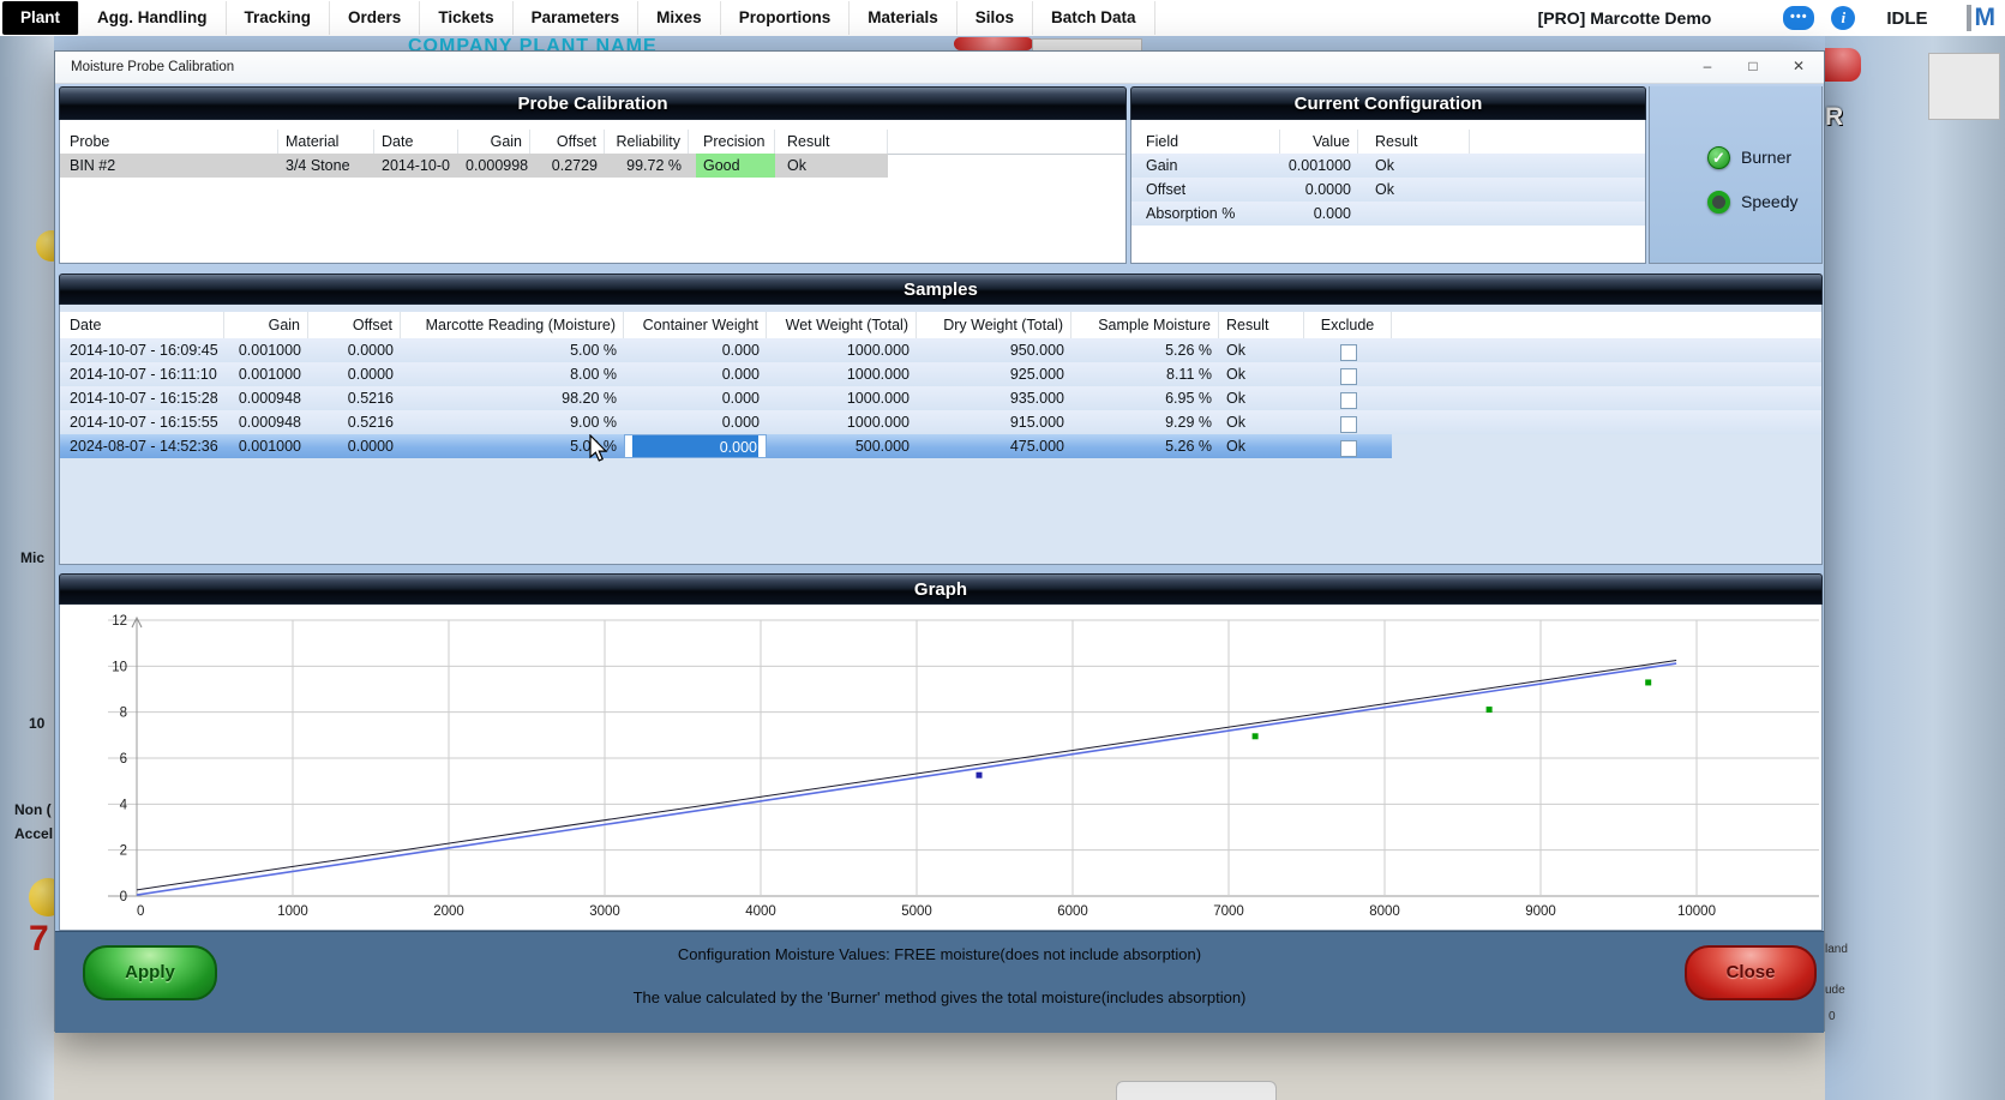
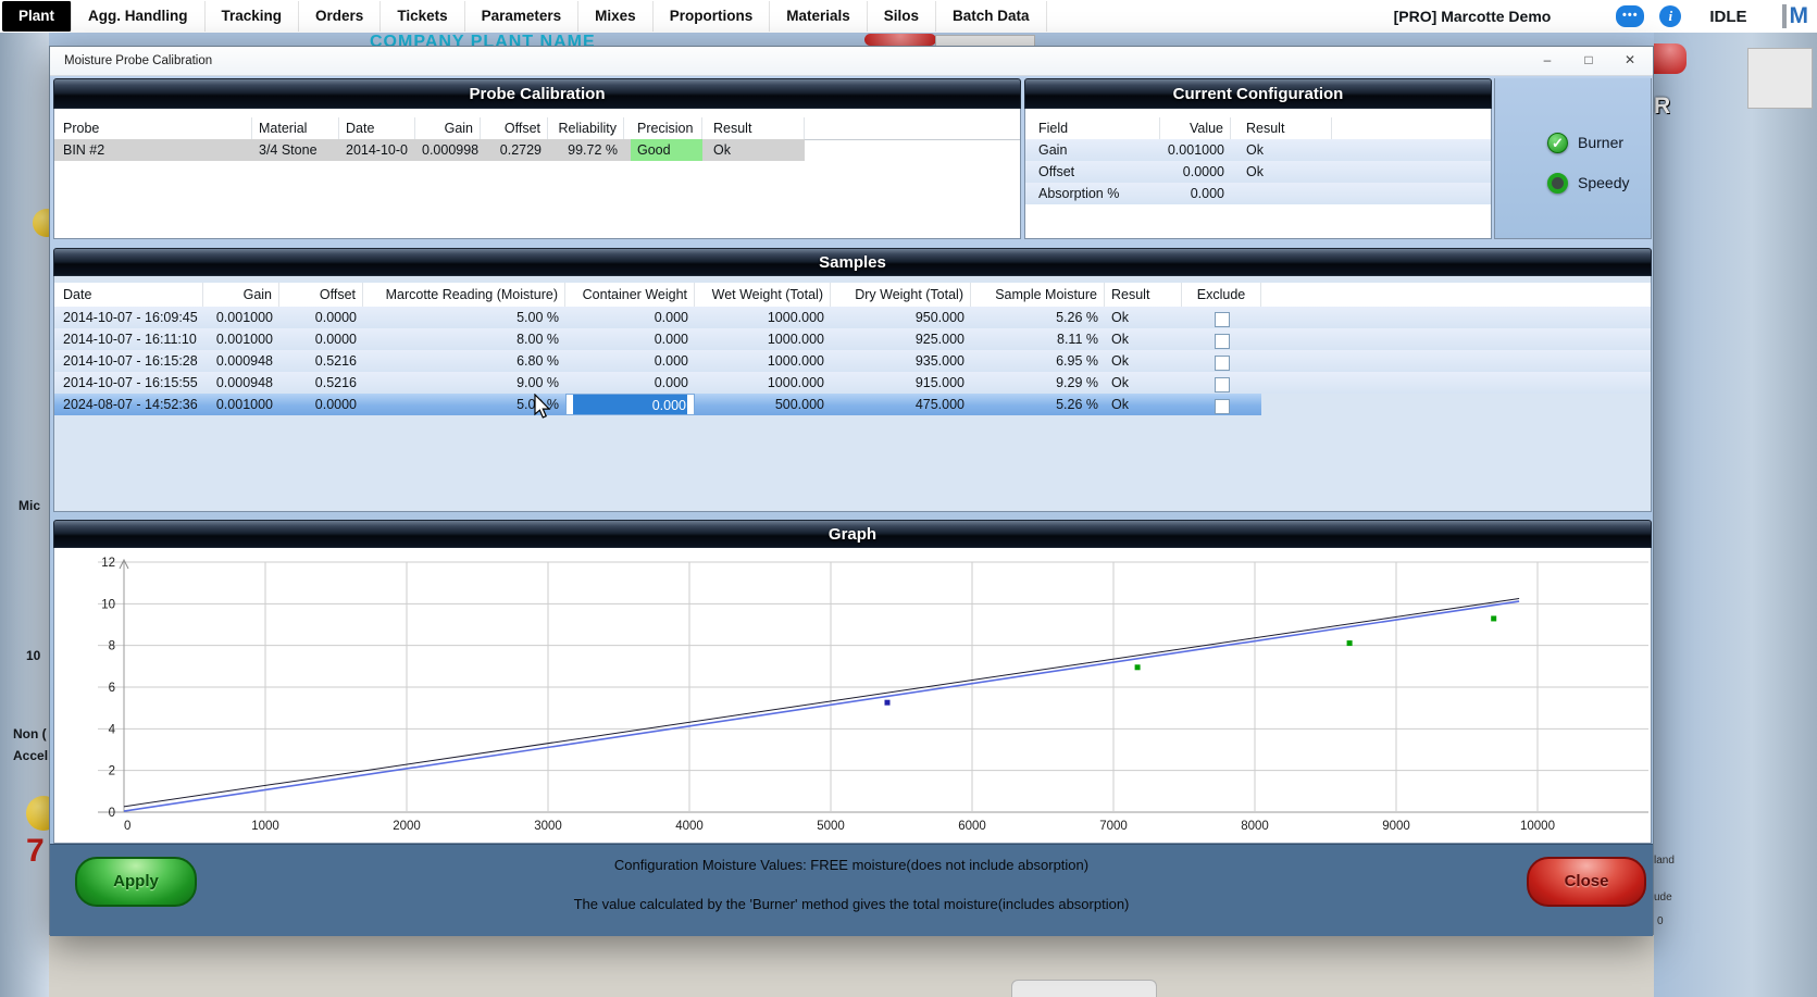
  Plant
  Agg. Handling
  Tracking
  Orders
  Tickets
  Parameters
  Mixes
  Proportions
  Materials
  Silos
  Batch Data
  [PRO] Marcotte Demo
  •••
  i
  IDLE
  M
  COMPANY PLANT NAME
  Mic
  10
  Non (
  Accel
  7
  R
  land
  ude
  0
  Moisture Probe Calibration
  –
  □
  ✕
  Probe Calibration
  Probe
  Material
  Date
  Gain
  Offset
  Reliability
  Precision
  Result
  BIN #2
  3/4 Stone
  2014-10-0
  0.000998
  0.2729
  99.72 %
  Good
  Ok
  Current Configuration
  Field
  Value
  Result
  Gain
  0.001000
  Ok
  Offset
  0.0000
  Ok
  Absorption %
  0.000
  ✓
  Burner
  Speedy
  Samples
  Date
  Gain
  Offset
  Marcotte Reading (Moisture)
  Container Weight
  Wet Weight (Total)
  Dry Weight (Total)
  Sample Moisture
  Result
  Exclude
  2014-10-07 - 16:09:45
  0.001000
  0.0000
  5.00 %
  0.000
  1000.000
  950.000
  5.26 %
  Ok
  2014-10-07 - 16:11:10
  0.001000
  0.0000
  8.00 %
  0.000
  1000.000
  925.000
  8.11 %
  Ok
  2014-10-07 - 16:15:28
  0.000948
  0.5216
- 98.20 %
+ 6.80 %
  0.000
  1000.000
  935.000
  6.95 %
  Ok
  2014-10-07 - 16:15:55
  0.000948
  0.5216
  9.00 %
  0.000
  1000.000
  915.000
  9.29 %
  Ok
  2024-08-07 - 14:52:36
  0.001000
  0.0000
  5.0 %
  0.000
  500.000
  475.000
  5.26 %
  Ok
  Graph
  0
  2
  4
  6
  8
  10
  12
  0
  1000
  2000
  3000
  4000
  5000
  6000
  7000
  8000
  9000
  10000
  Configuration Moisture Values: FREE moisture(does not include absorption)
  The value calculated by the 'Burner' method gives the total moisture(includes absorption)
  Apply
  Close
